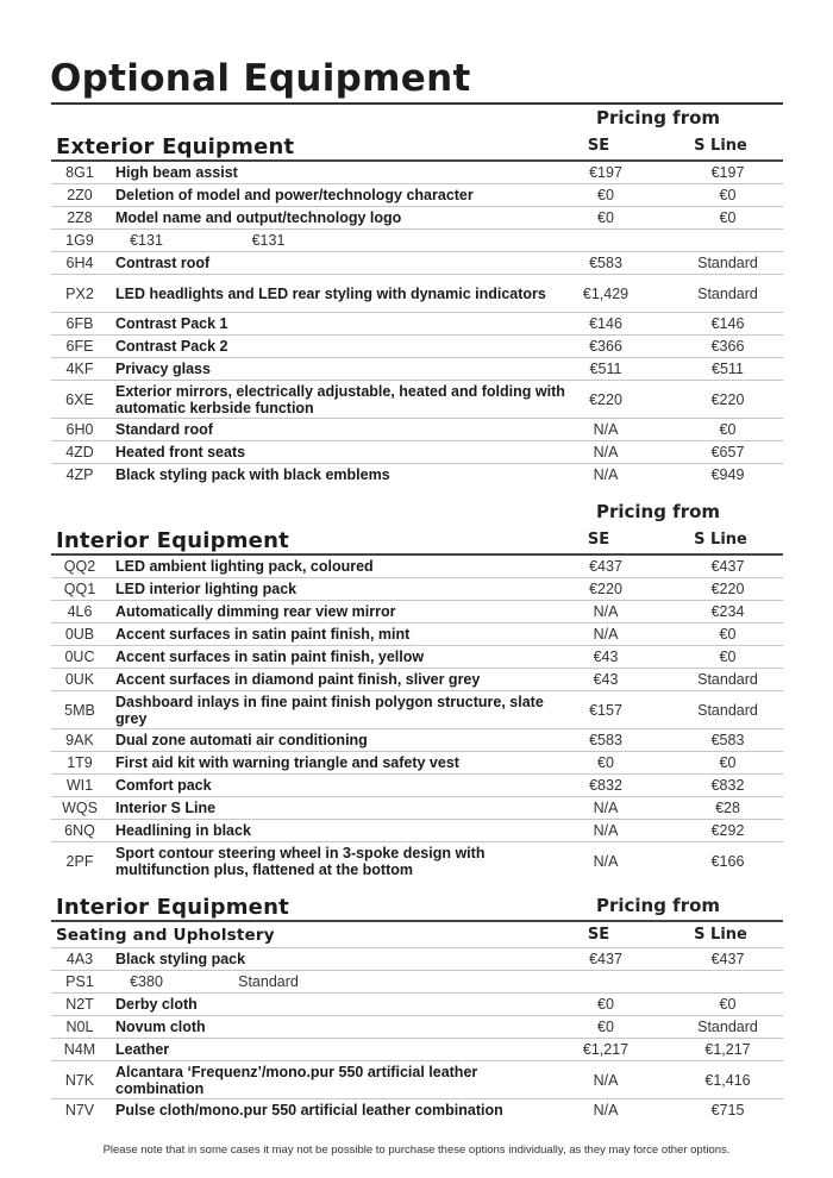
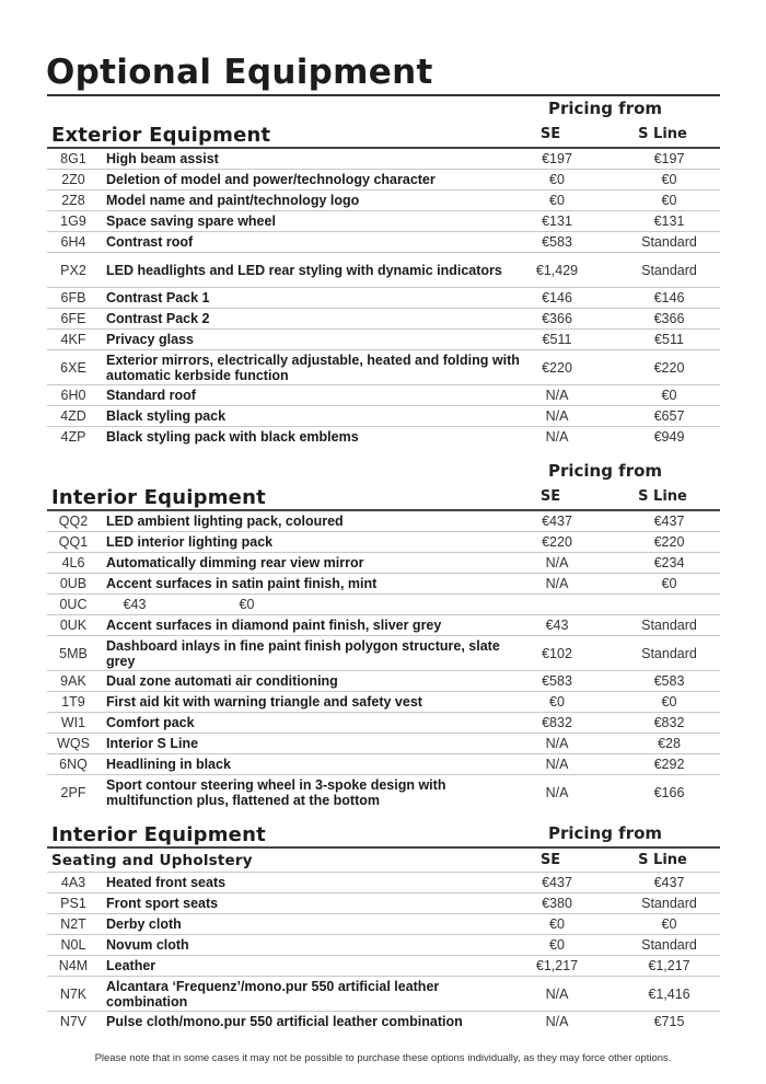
  Optional Equipment
  Pricing from
  Exterior Equipment
  SE
  S Line
  8G1
  High beam assist
  €197
  €197
  2Z0
  Deletion of model and power/technology character
  €0
  €0
  2Z8
- Model name and output/technology logo
+ Model name and paint/technology logo
  €0
  €0
  1G9
+ Space saving spare wheel
  €131
  €131
  6H4
  Contrast roof
  €583
  Standard
  PX2
  LED headlights and LED rear styling with dynamic indicators
  €1,429
  Standard
  6FB
  Contrast Pack 1
  €146
  €146
  6FE
  Contrast Pack 2
  €366
  €366
  4KF
  Privacy glass
  €511
  €511
  6XE
  Exterior mirrors, electrically adjustable, heated and folding with automatic kerbside function
  €220
  €220
  6H0
  Standard roof
  N/A
  €0
  4ZD
- Heated front seats
+ Black styling pack
  N/A
  €657
  4ZP
  Black styling pack with black emblems
  N/A
  €949
  Pricing from
  Interior Equipment
  SE
  S Line
  QQ2
  LED ambient lighting pack, coloured
  €437
  €437
  QQ1
  LED interior lighting pack
  €220
  €220
  4L6
  Automatically dimming rear view mirror
  N/A
  €234
  0UB
  Accent surfaces in satin paint finish, mint
  N/A
  €0
  0UC
- Accent surfaces in satin paint finish, yellow
  €43
  €0
  0UK
  Accent surfaces in diamond paint finish, sliver grey
  €43
  Standard
  5MB
  Dashboard inlays in fine paint finish polygon structure, slate grey
- €157
+ €102
  Standard
  9AK
  Dual zone automati air conditioning
  €583
  €583
  1T9
  First aid kit with warning triangle and safety vest
  €0
  €0
  WI1
  Comfort pack
  €832
  €832
  WQS
  Interior S Line
  N/A
  €28
  6NQ
  Headlining in black
  N/A
  €292
  2PF
  Sport contour steering wheel in 3-spoke design with multifunction plus, flattened at the bottom
  N/A
  €166
  Interior Equipment
  Pricing from
  Seating and Upholstery
  SE
  S Line
  4A3
- Black styling pack
+ Heated front seats
  €437
  €437
  PS1
+ Front sport seats
  €380
  Standard
  N2T
  Derby cloth
  €0
  €0
  N0L
  Novum cloth
  €0
  Standard
  N4M
  Leather
  €1,217
  €1,217
  N7K
  Alcantara ‘Frequenz’/mono.pur 550 artificial leather combination
  N/A
  €1,416
  N7V
  Pulse cloth/mono.pur 550 artificial leather combination
  N/A
  €715
  Please note that in some cases it may not be possible to purchase these options individually, as they may force other options.
